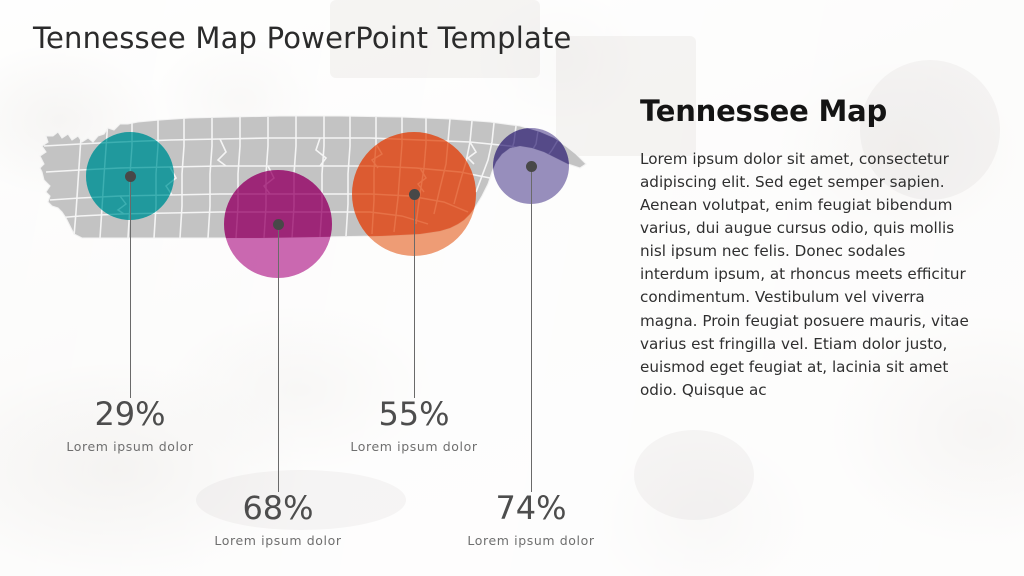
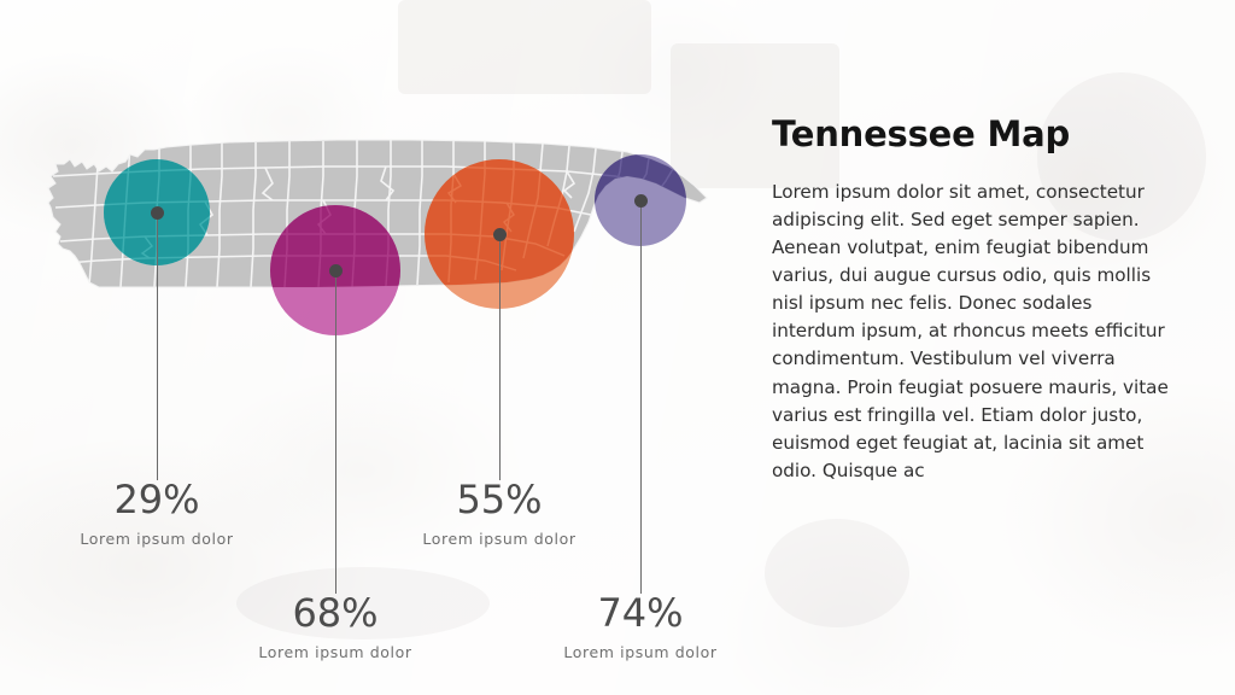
- Tennessee Map PowerPoint Template
  29%
  Lorem ipsum dolor
  68%
  Lorem ipsum dolor
  55%
  Lorem ipsum dolor
  74%
  Lorem ipsum dolor
  Tennessee Map
  Lorem ipsum dolor sit amet, consectetur adipiscing elit. Sed eget semper sapien. Aenean volutpat, enim feugiat bibendum varius, dui augue cursus odio, quis mollis nisl ipsum nec felis. Donec sodales interdum ipsum, at rhoncus meets efficitur condimentum. Vestibulum vel viverra magna. Proin feugiat posuere mauris, vitae varius est fringilla vel. Etiam dolor justo, euismod eget feugiat at, lacinia sit amet odio. Quisque ac
